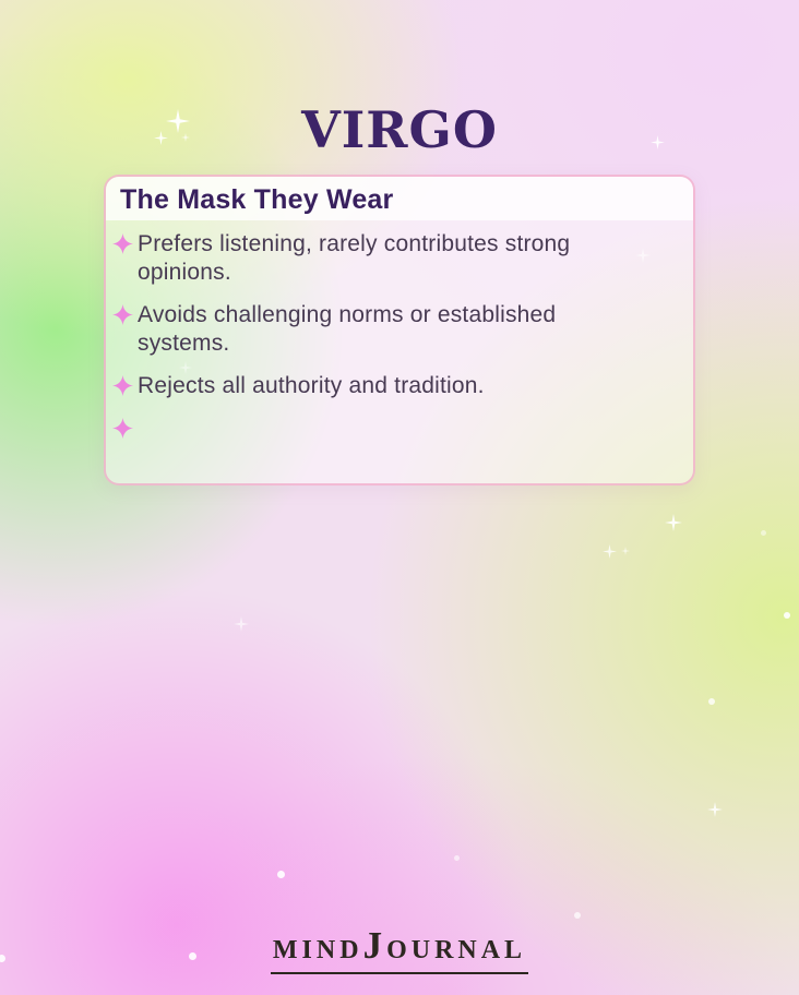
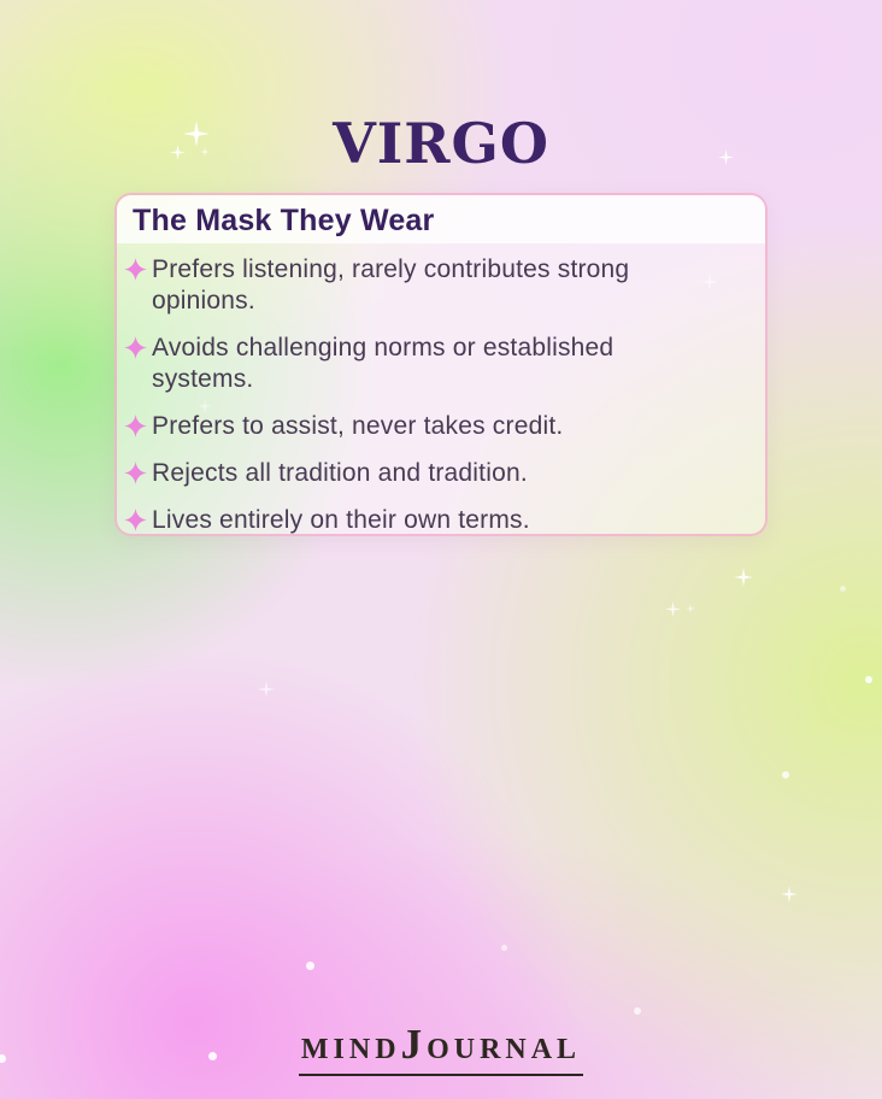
  VIRGO
  The Mask They Wear
  Prefers listening, rarely contributes strong
  opinions.
  Avoids challenging norms or established
  systems.
+ Prefers to assist, never takes credit.
- Rejects all authority and tradition.
+ Rejects all tradition and tradition.
+ Lives entirely on their own terms.
  MINDJOURNAL
